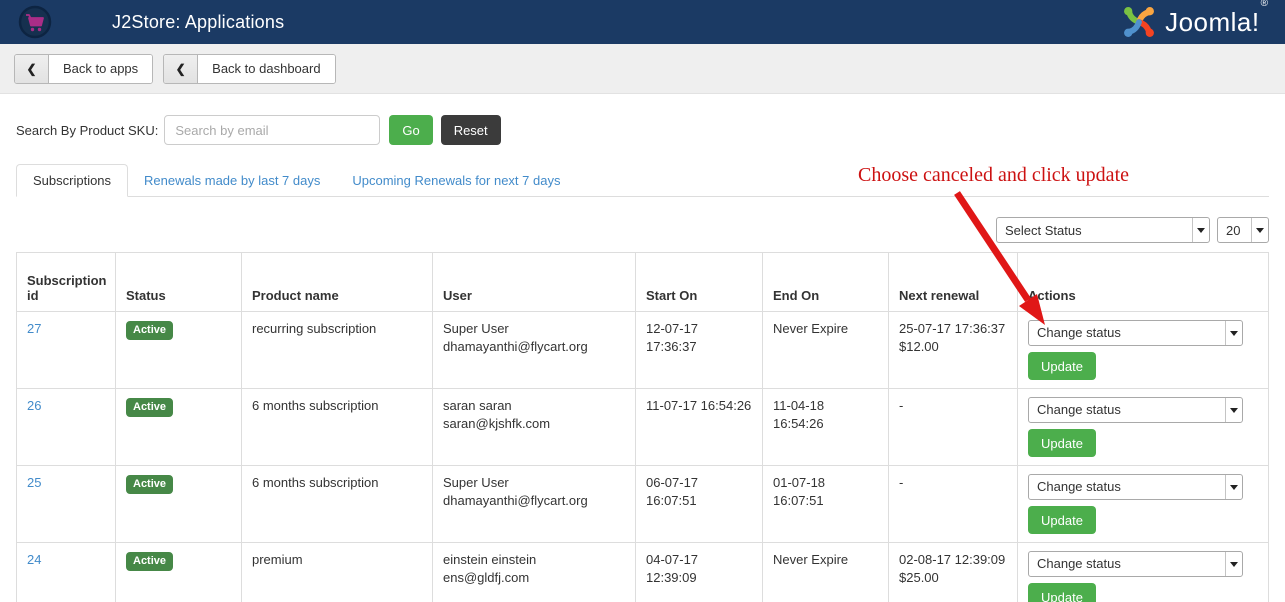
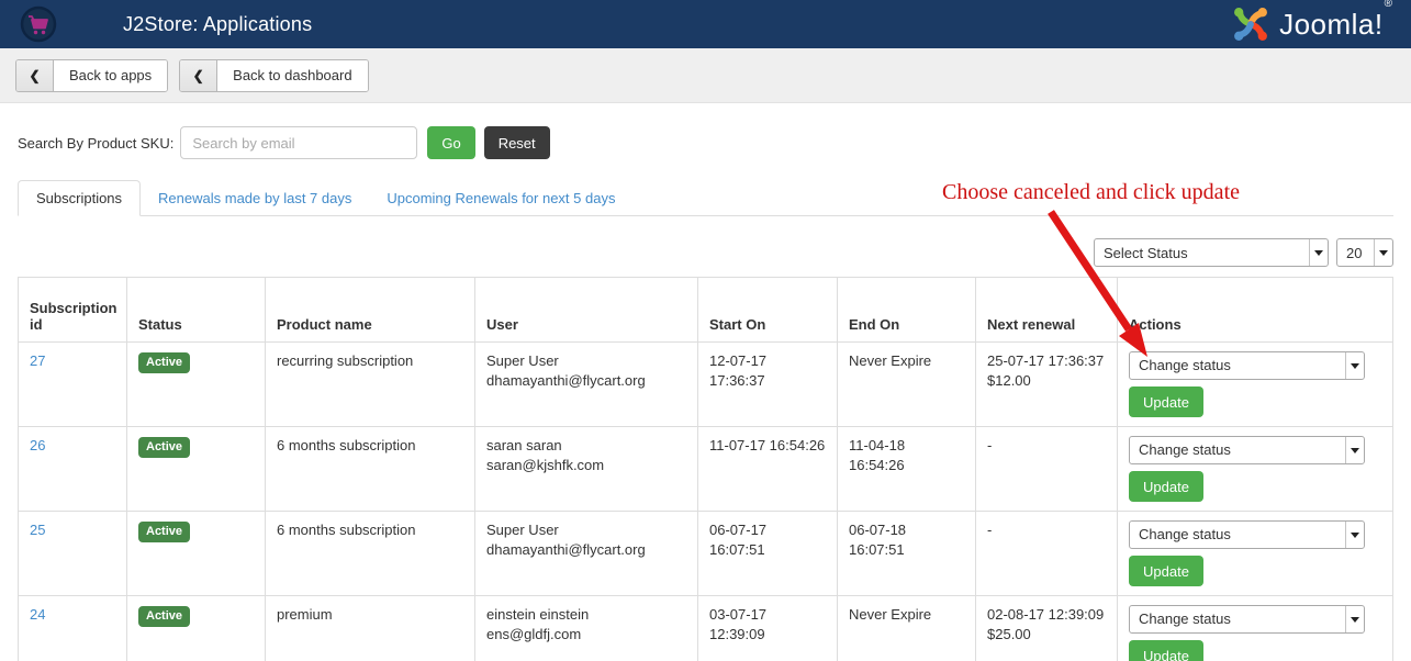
  J2Store: Applications
  Joomla!®
  ❮
  Back to apps
  ❮
  Back to dashboard
  Search By Product SKU:
  Search by email
  Go
  Reset
  Subscriptions
  Renewals made by last 7 days
- Upcoming Renewals for next 7 days
+ Upcoming Renewals for next 5 days
  Select Status
  20
  Subscription id	Status	Product name	User	Start On	End On	Next renewal	Actions
  27	Active	recurring subscription	Super Userdhamayanthi@flycart.org	12-07-17 17:36:37	Never Expire	25-07-17 17:36:37$12.00	Change status Update
  26	Active	6 months subscription	saran saransaran@kjshfk.com	11-07-17 16:54:26	11-04-18 16:54:26	-	Change status Update
- 25	Active	6 months subscription	Super Userdhamayanthi@flycart.org	06-07-17 16:07:51	01-07-18 16:07:51	-	Change status Update
+ 25	Active	6 months subscription	Super Userdhamayanthi@flycart.org	06-07-17 16:07:51	06-07-18 16:07:51	-	Change status Update
- 24	Active	premium	einstein einsteinens@gldfj.com	04-07-17 12:39:09	Never Expire	02-08-17 12:39:09$25.00	Change status Update
+ 24	Active	premium	einstein einsteinens@gldfj.com	03-07-17 12:39:09	Never Expire	02-08-17 12:39:09$25.00	Change status Update
  Choose canceled and click update
